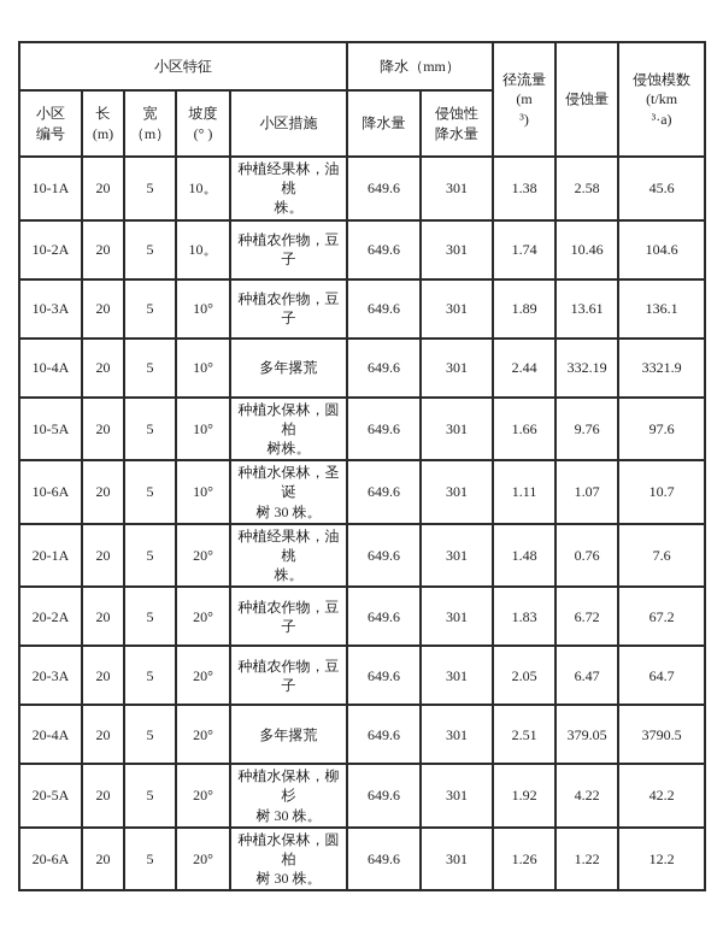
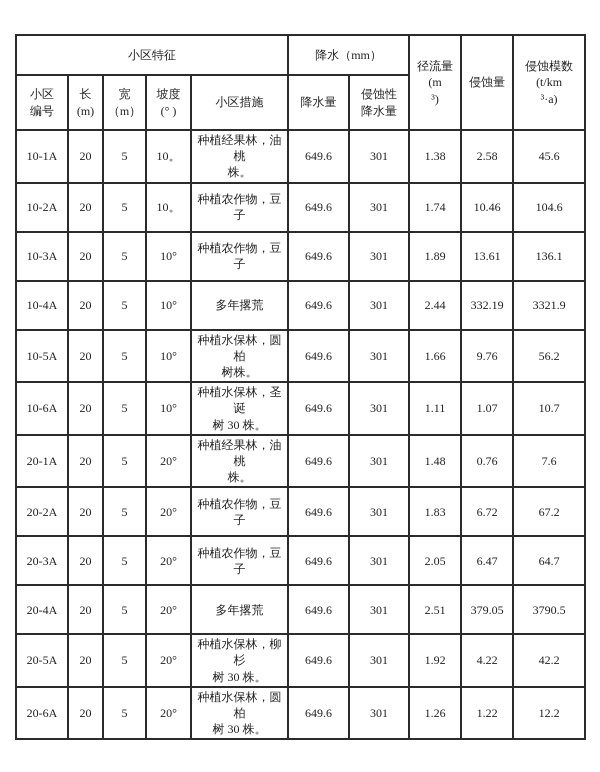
  小区特征	降水（mm）	径流量(m ³)	侵蚀量	侵蚀模数(t/km ³·a)
  小区 编号	长 (m)	宽（m）	坡度 (° )	小区措施	降水量	侵蚀性 降水量
  10-1A	20	5	10。	种植经果林，油桃 株。	649.6	301	1.38	2.58	45.6
  10-2A	20	5	10。	种植农作物，豆子	649.6	301	1.74	10.46	104.6
  10-3A	20	5	10°	种植农作物，豆子	649.6	301	1.89	13.61	136.1
  10-4A	20	5	10°	多年撂荒	649.6	301	2.44	332.19	3321.9
- 10-5A	20	5	10°	种植水保林，圆柏 树株。	649.6	301	1.66	9.76	97.6
+ 10-5A	20	5	10°	种植水保林，圆柏 树株。	649.6	301	1.66	9.76	56.2
  10-6A	20	5	10°	种植水保林，圣诞 树 30 株。	649.6	301	1.11	1.07	10.7
  20-1A	20	5	20°	种植经果林，油桃 株。	649.6	301	1.48	0.76	7.6
  20-2A	20	5	20°	种植农作物，豆子	649.6	301	1.83	6.72	67.2
  20-3A	20	5	20°	种植农作物，豆子	649.6	301	2.05	6.47	64.7
  20-4A	20	5	20°	多年撂荒	649.6	301	2.51	379.05	3790.5
  20-5A	20	5	20°	种植水保林，柳杉 树 30 株。	649.6	301	1.92	4.22	42.2
  20-6A	20	5	20°	种植水保林，圆柏 树 30 株。	649.6	301	1.26	1.22	12.2
